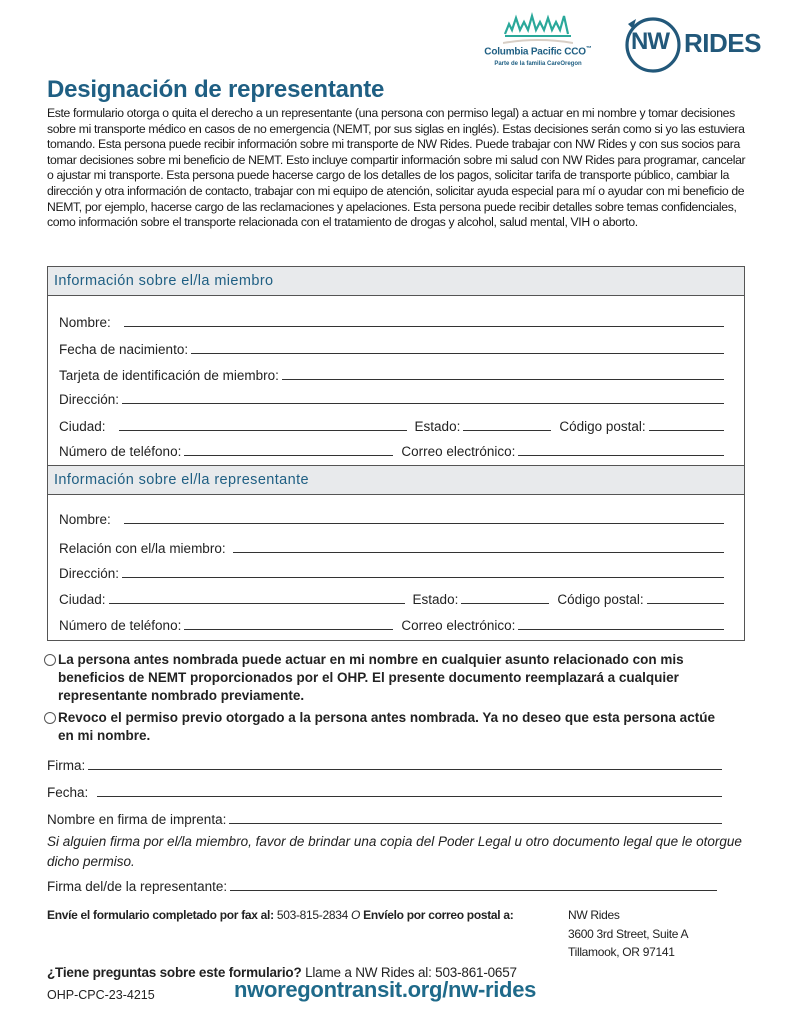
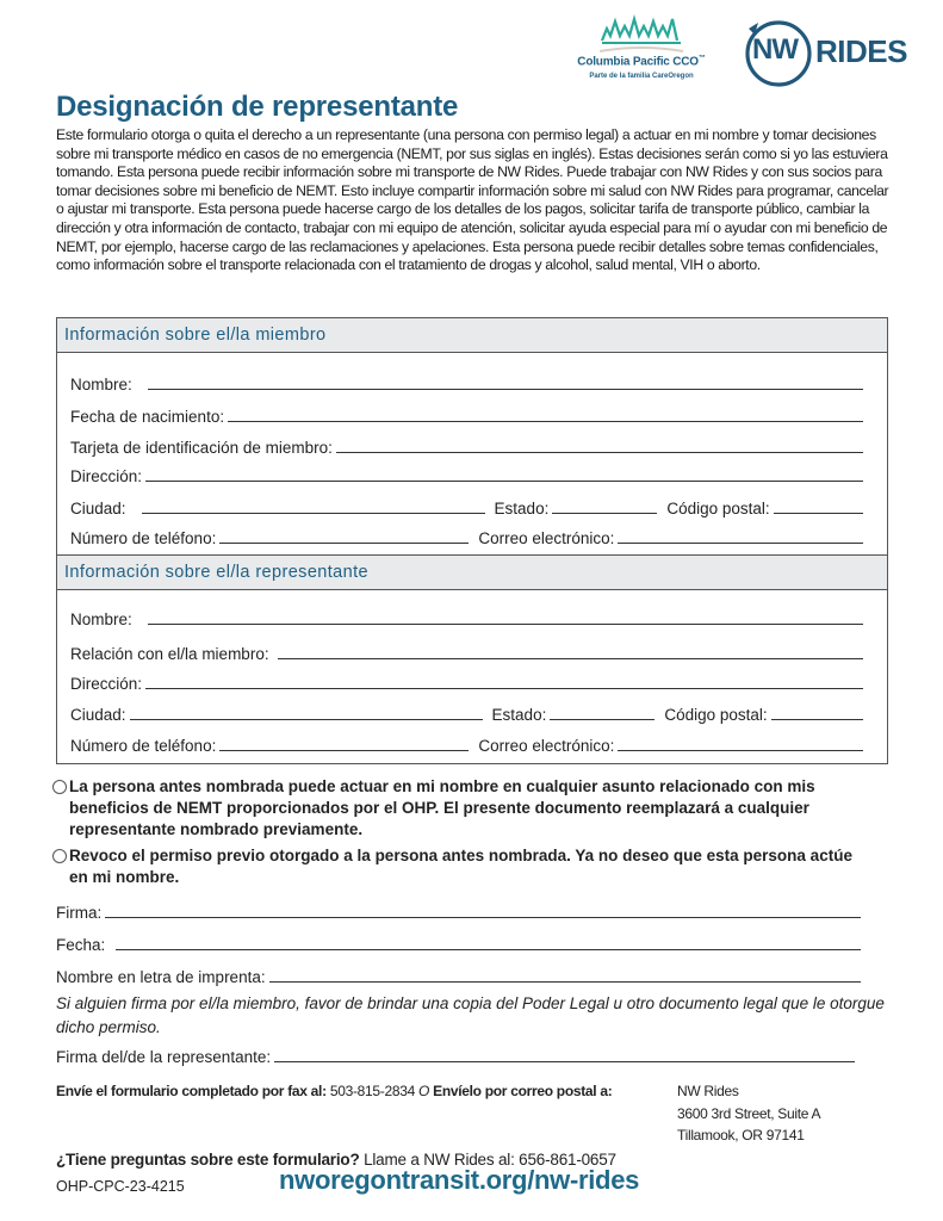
  Columbia Pacific CCO
  NW
  RIDES
  Designación de representante
  Este formulario otorga o quita el derecho a un representante (una persona con permiso legal) a actuar en mi nombre y tomar decisiones sobre mi transporte médico en casos de no emergencia (NEMT, por sus siglas en inglés). Estas decisiones serán como si yo las estuviera tomando. Esta persona puede recibir información sobre mi transporte de NW Rides. Puede trabajar con NW Rides y con sus socios para tomar decisiones sobre mi beneficio de NEMT. Esto incluye compartir información sobre mi salud con NW Rides para programar, cancelar o ajustar mi transporte. Esta persona puede hacerse cargo de los detalles de los pagos, solicitar tarifa de transporte público, cambiar la dirección y otra información de contacto, trabajar con mi equipo de atención, solicitar ayuda especial para mí o ayudar con mi beneficio de NEMT, por ejemplo, hacerse cargo de las reclamaciones y apelaciones. Esta persona puede recibir detalles sobre temas confidenciales, como información sobre el transporte relacionada con el tratamiento de drogas y alcohol, salud mental, VIH o aborto.
  Información sobre el/la miembro
  Nombre:
  Fecha de nacimiento:
  Tarjeta de identificación de miembro:
  Dirección:
  Ciudad:
  Estado:
  Código postal:
  Número de teléfono:
  Correo electrónico:
  Información sobre el/la representante
  Nombre:
  Relación con el/la miembro:
  Dirección:
  Ciudad:
  Estado:
  Código postal:
  Número de teléfono:
  Correo electrónico:
  La persona antes nombrada puede actuar en mi nombre en cualquier asunto relacionado con mis beneficios de NEMT proporcionados por el OHP. El presente documento reemplazará a cualquier representante nombrado previamente.
  Revoco el permiso previo otorgado a la persona antes nombrada. Ya no deseo que esta persona actúe en mi nombre.
  Firma:
  Fecha:
- Nombre en firma de imprenta:
+ Nombre en letra de imprenta:
  Si alguien firma por el/la miembro, favor de brindar una copia del Poder Legal u otro documento legal que le otorgue dicho permiso.
  Firma del/de la representante:
  Envíe el formulario completado por fax al: 503-815-2834 O Envíelo por correo postal a:
  NW Rides
  3600 3rd Street, Suite A
  Tillamook, OR 97141
- ¿Tiene preguntas sobre este formulario? Llame a NW Rides al: 503-861-0657
+ ¿Tiene preguntas sobre este formulario? Llame a NW Rides al: 656-861-0657
  OHP-CPC-23-4215
  nworegontransit.org/nw-rides
